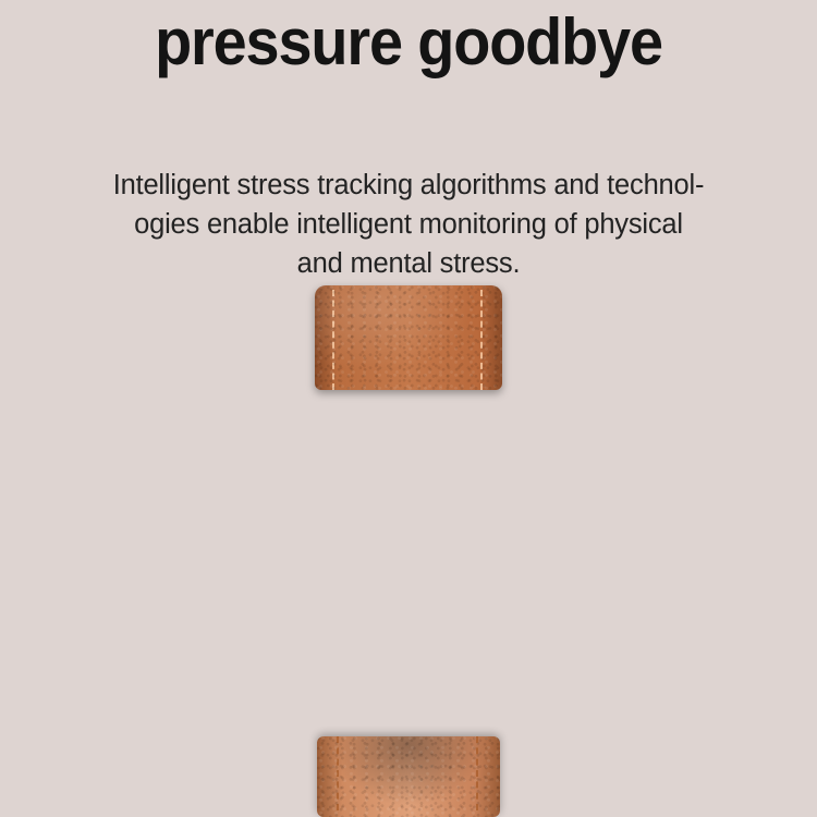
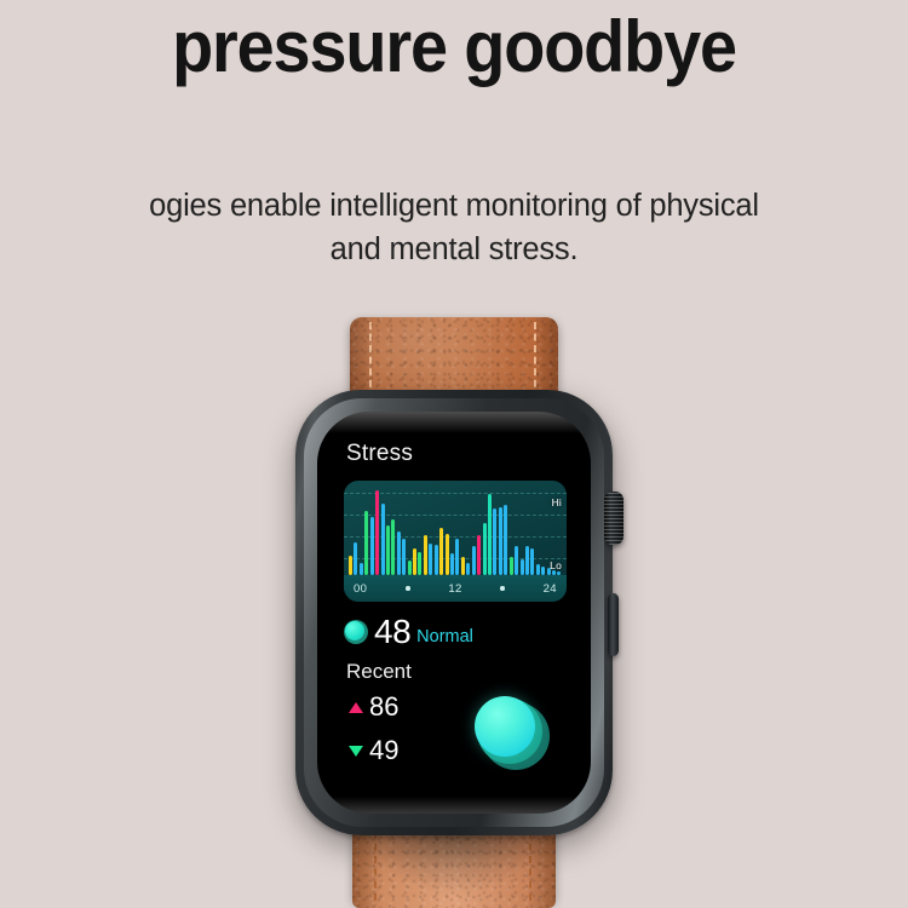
  pressure goodbye
- Intelligent stress tracking algorithms and technol-
  ogies enable intelligent monitoring of physical
  and mental stress.
+ Stress
+ Hi
+ Lo
+ 00
+ 12
+ 24
+ 48
+ Normal
+ Recent
+ 86
+ 49
